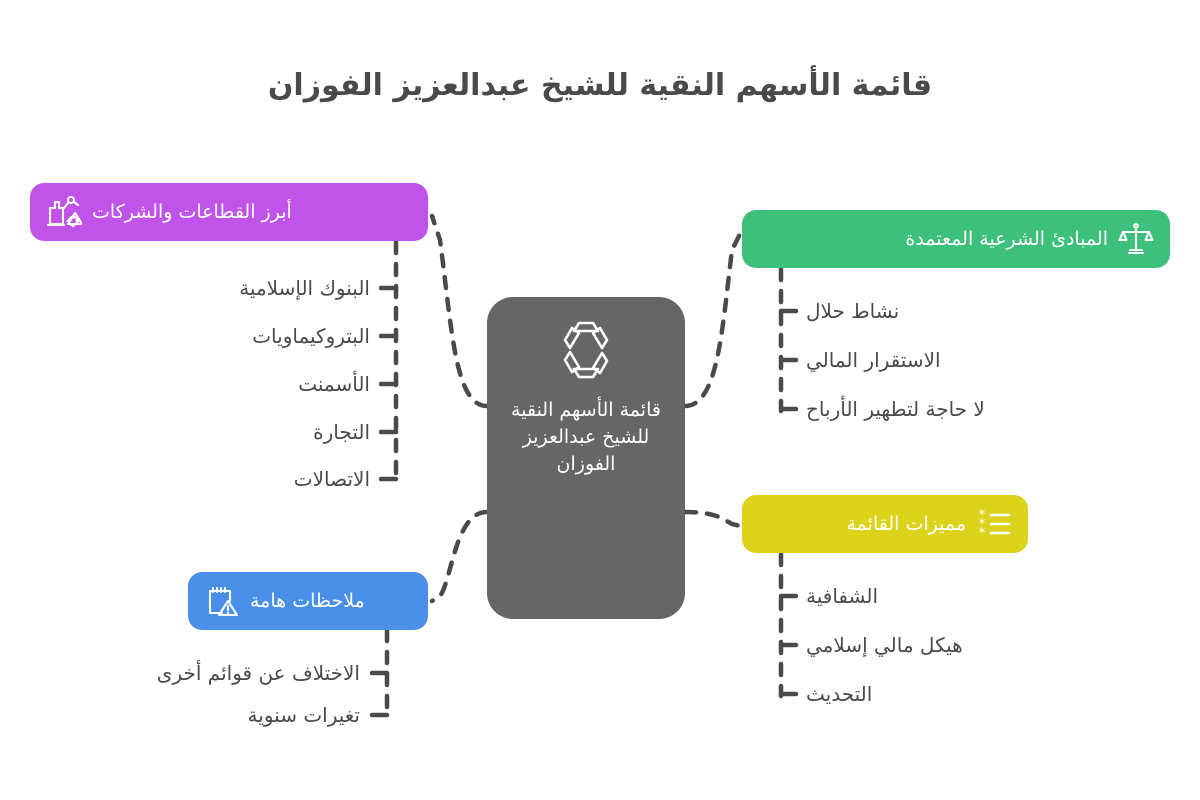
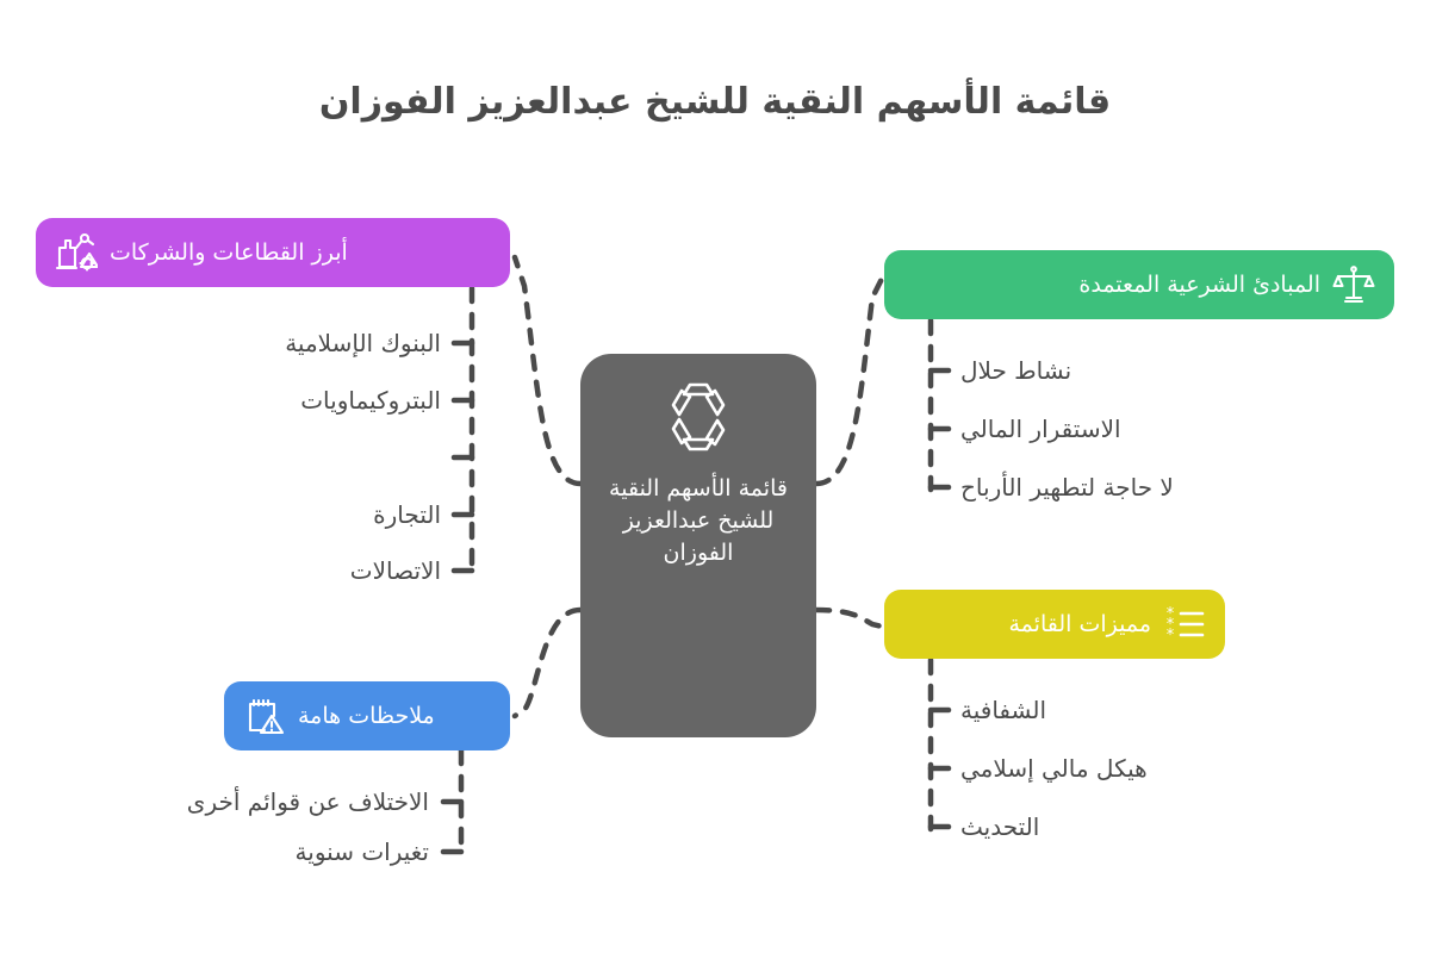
  قائمة الأسهم النقية للشيخ عبدالعزيز الفوزان
  قائمة الأسهم النقية للشيخ عبدالعزيز الفوزان
  أبرز القطاعات والشركات
  ملاحظات هامة
  المبادئ الشرعية المعتمدة
  مميزات القائمة
  *
  *
  *
  البنوك الإسلامية
  البتروكيماويات
- الأسمنت
  التجارة
  الاتصالات
  الاختلاف عن قوائم أخرى
  تغيرات سنوية
  نشاط حلال
  الاستقرار المالي
  لا حاجة لتطهير الأرباح
  الشفافية
  هيكل مالي إسلامي
  التحديث
